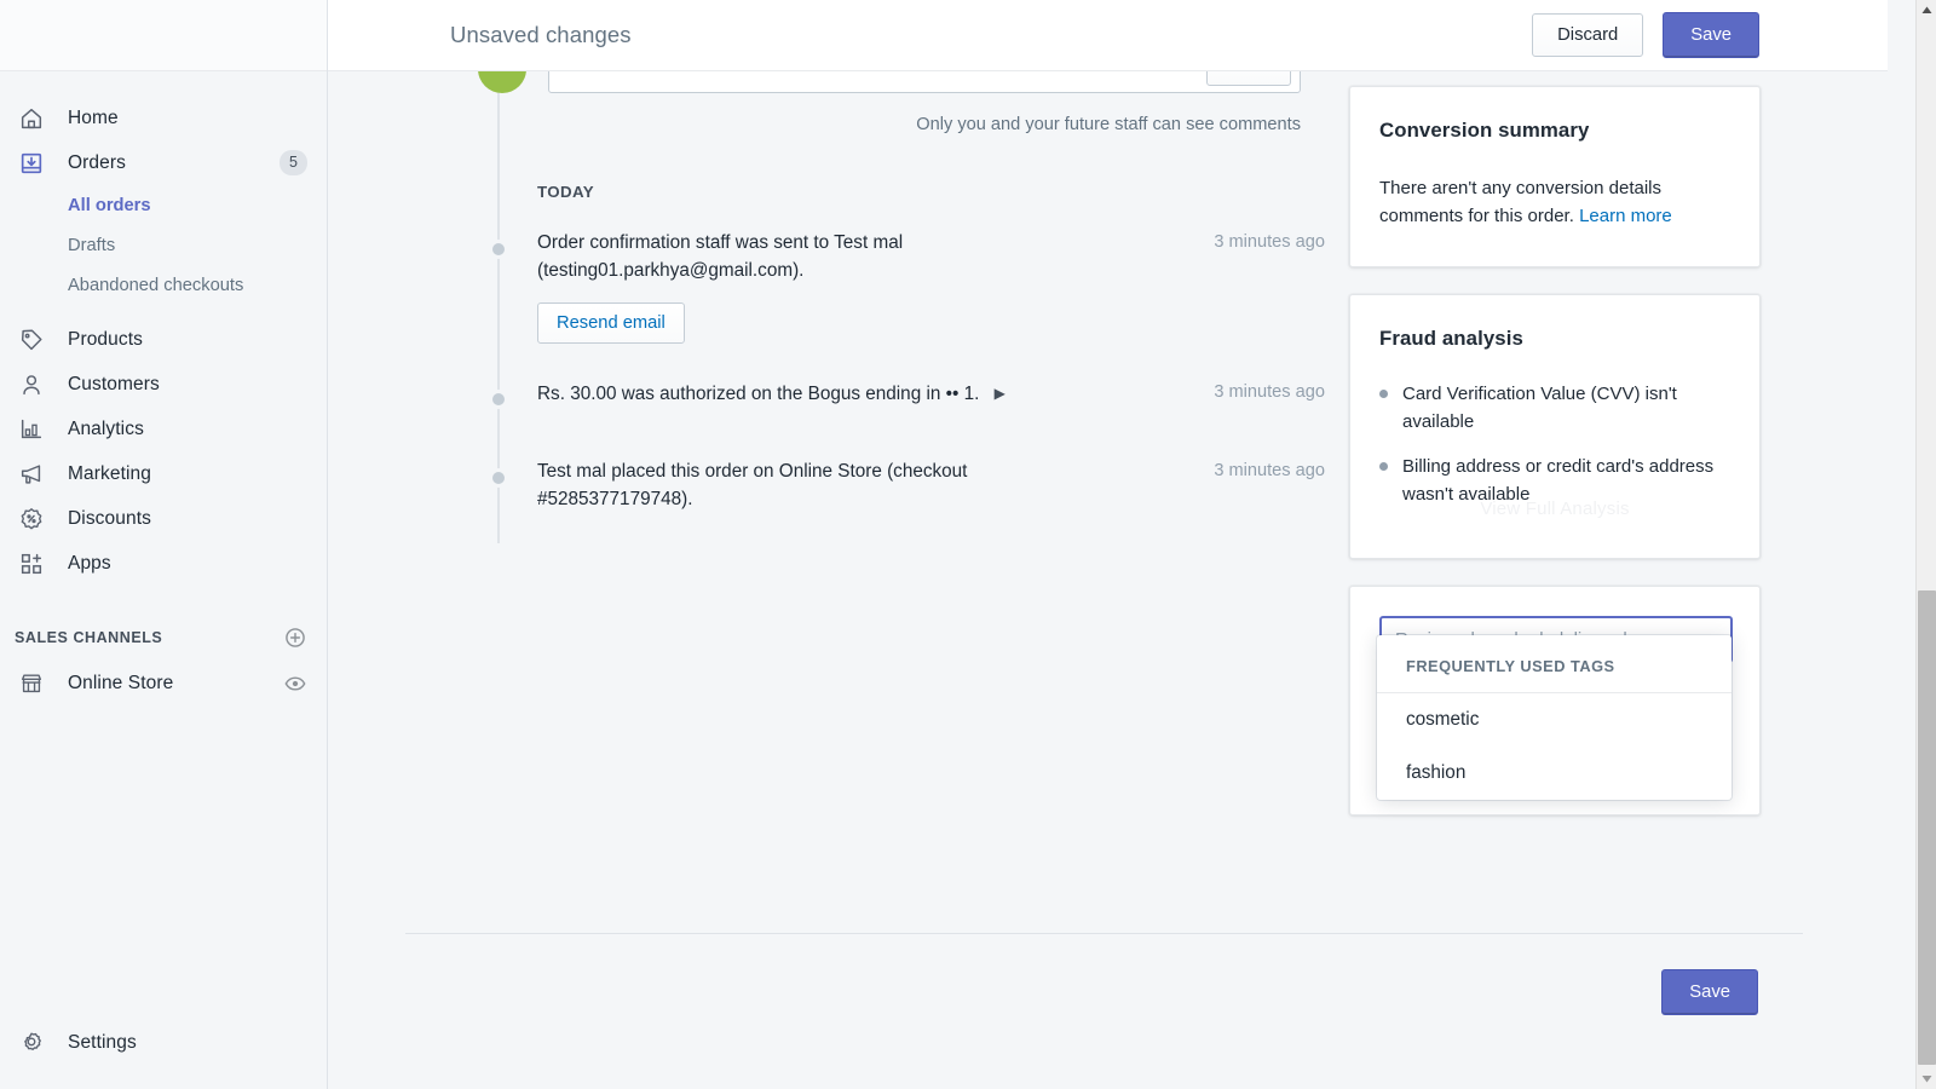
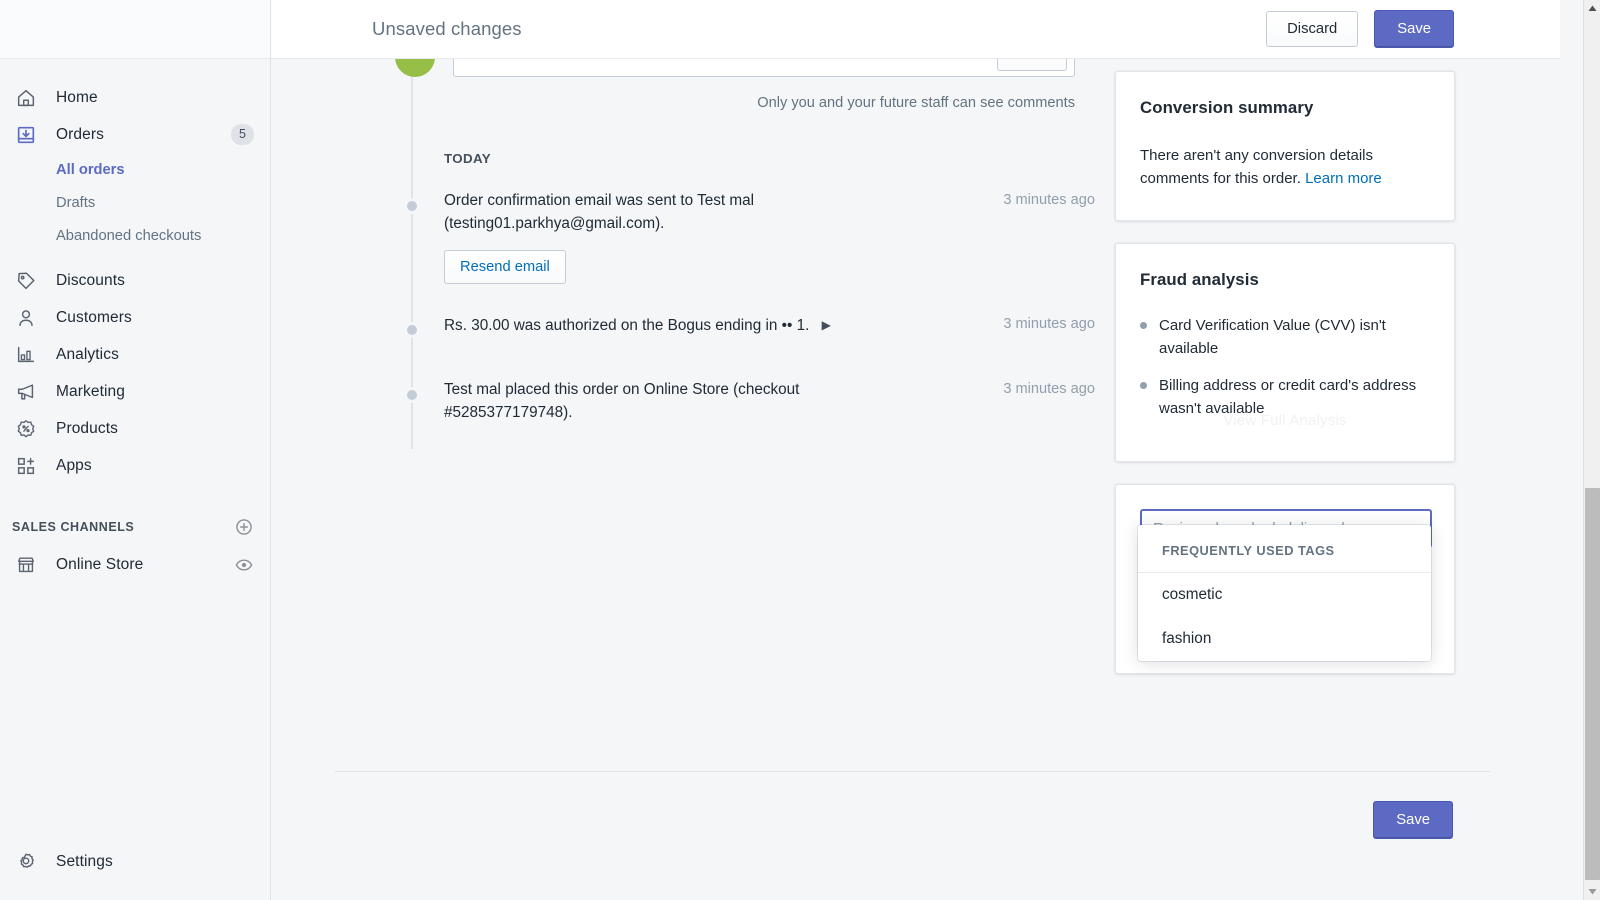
  Home
  Orders
  5
  All orders
  Drafts
  Abandoned checkouts
- Products
+ Discounts
  Customers
  Analytics
  Marketing
- Discounts
+ Products
  Apps
  SALES CHANNELS
  Online Store
  Settings
  Unsaved changes
  Discard
  Save
  Only you and your future staff can see comments
  TODAY
- Order confirmation staff was sent to Test mal (testing01.parkhya@gmail.com).
+ Order confirmation email was sent to Test mal (testing01.parkhya@gmail.com).
  3 minutes ago
  Resend email
  Rs. 30.00 was authorized on the Bogus ending in •• 1. ▶
  3 minutes ago
  Test mal placed this order on Online Store (checkout #5285377179748).
  3 minutes ago
  Conversion summary
  There aren't any conversion details comments for this order. Learn more
  Fraud analysis
  Card Verification Value (CVV) isn't available
  Billing address or credit card's address wasn't available
  View Full Analysis
  FREQUENTLY USED TAGS
  cosmetic
  fashion
  Save
